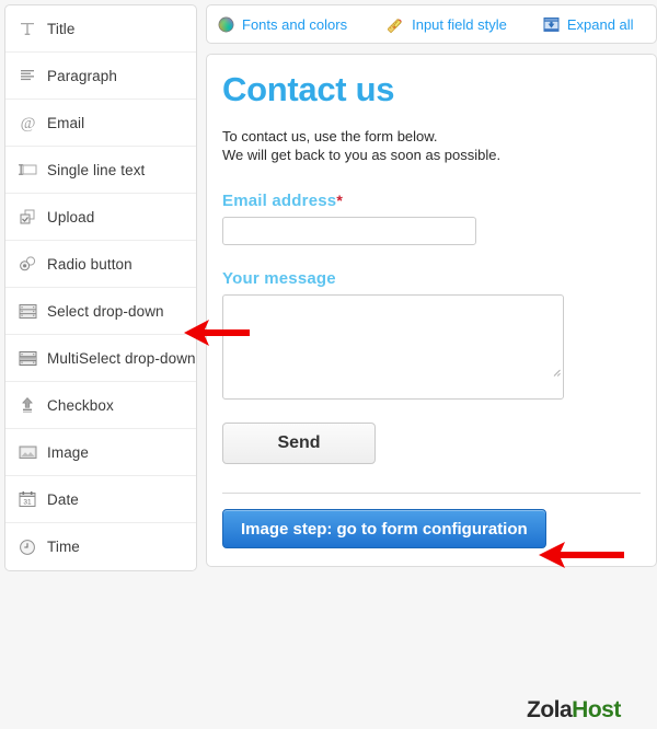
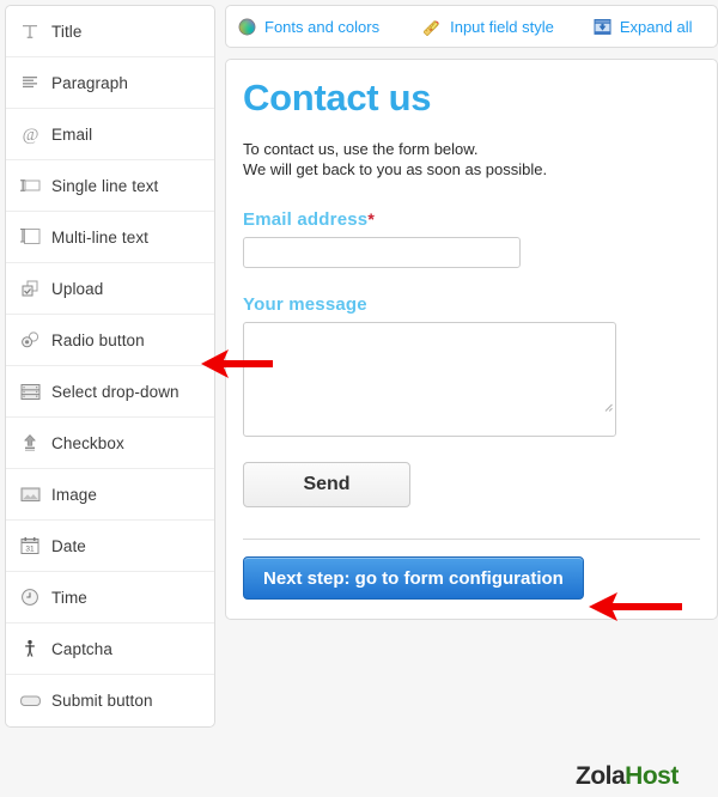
  Title
  Paragraph
  @
  Email
  Single line text
+ Multi-line text
  Upload
  Radio button
  Select drop-down
- MultiSelect drop-down
  Checkbox
  Image
  Date
  Time
+ Captcha
+ Submit button
  Fonts and colors
  Input field style
  Expand all
  Contact us
  To contact us, use the form below.
  We will get back to you as soon as possible.
  Email address*
  Your message
  Send
- Image step: go to form configuration
+ Next step: go to form configuration
  ZolaHost
